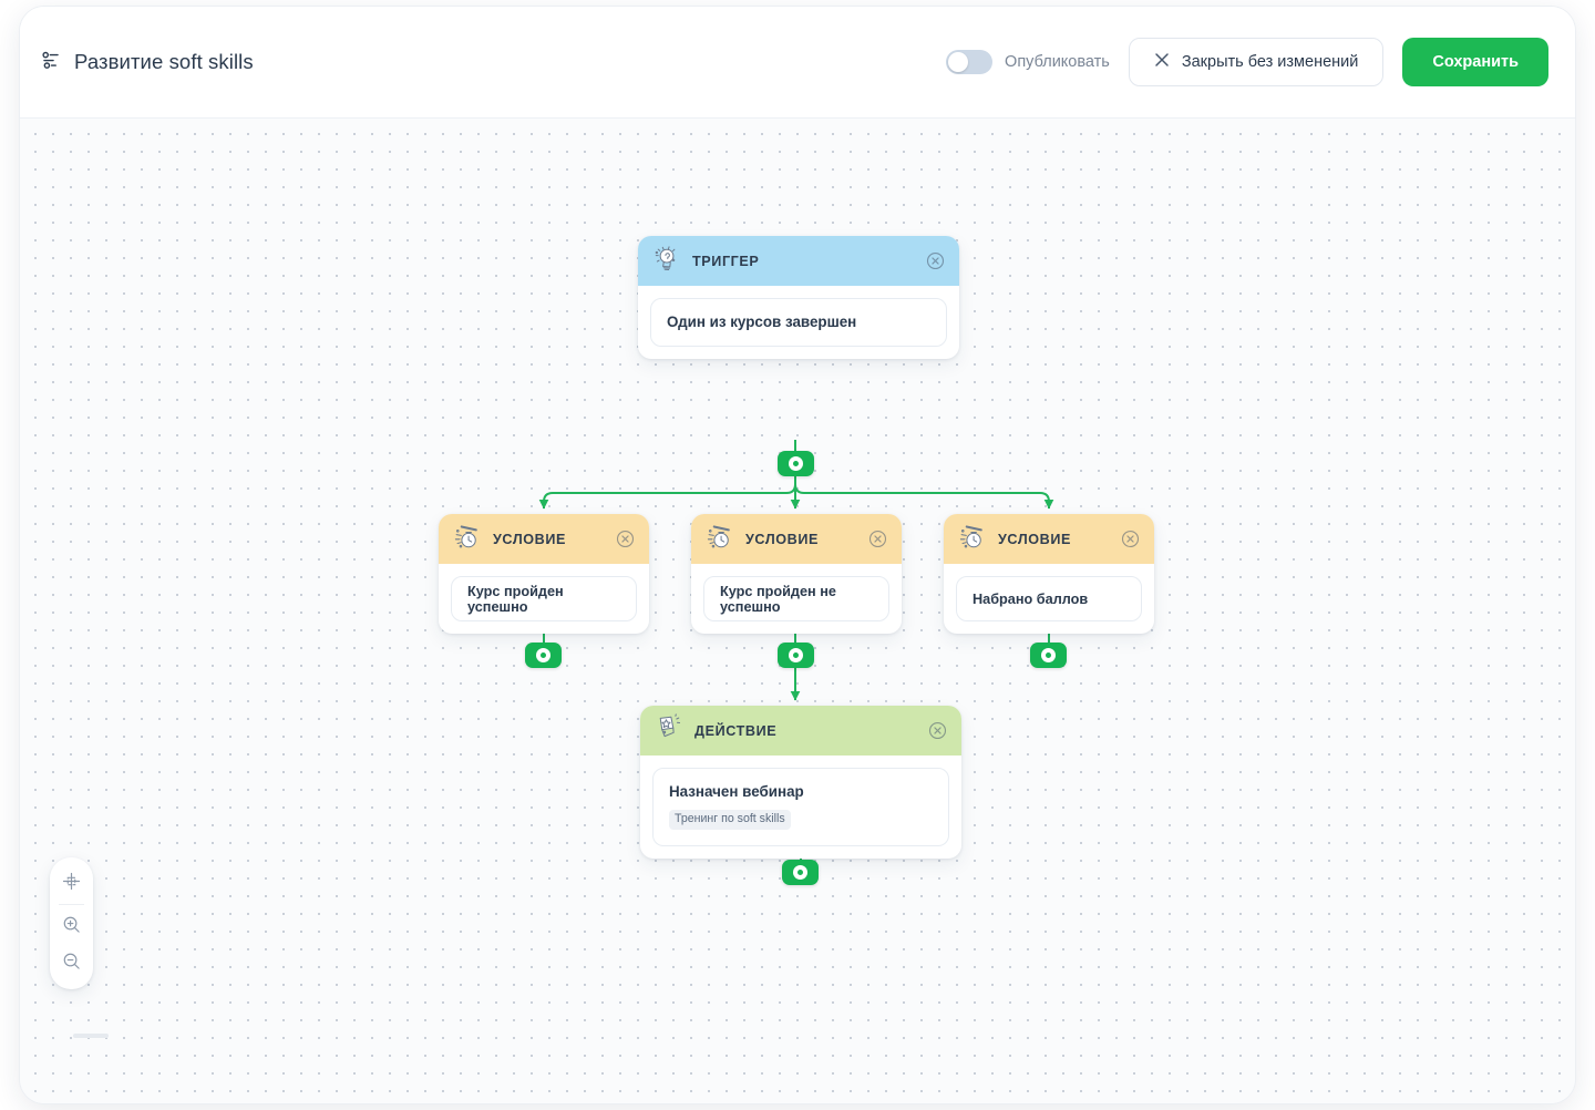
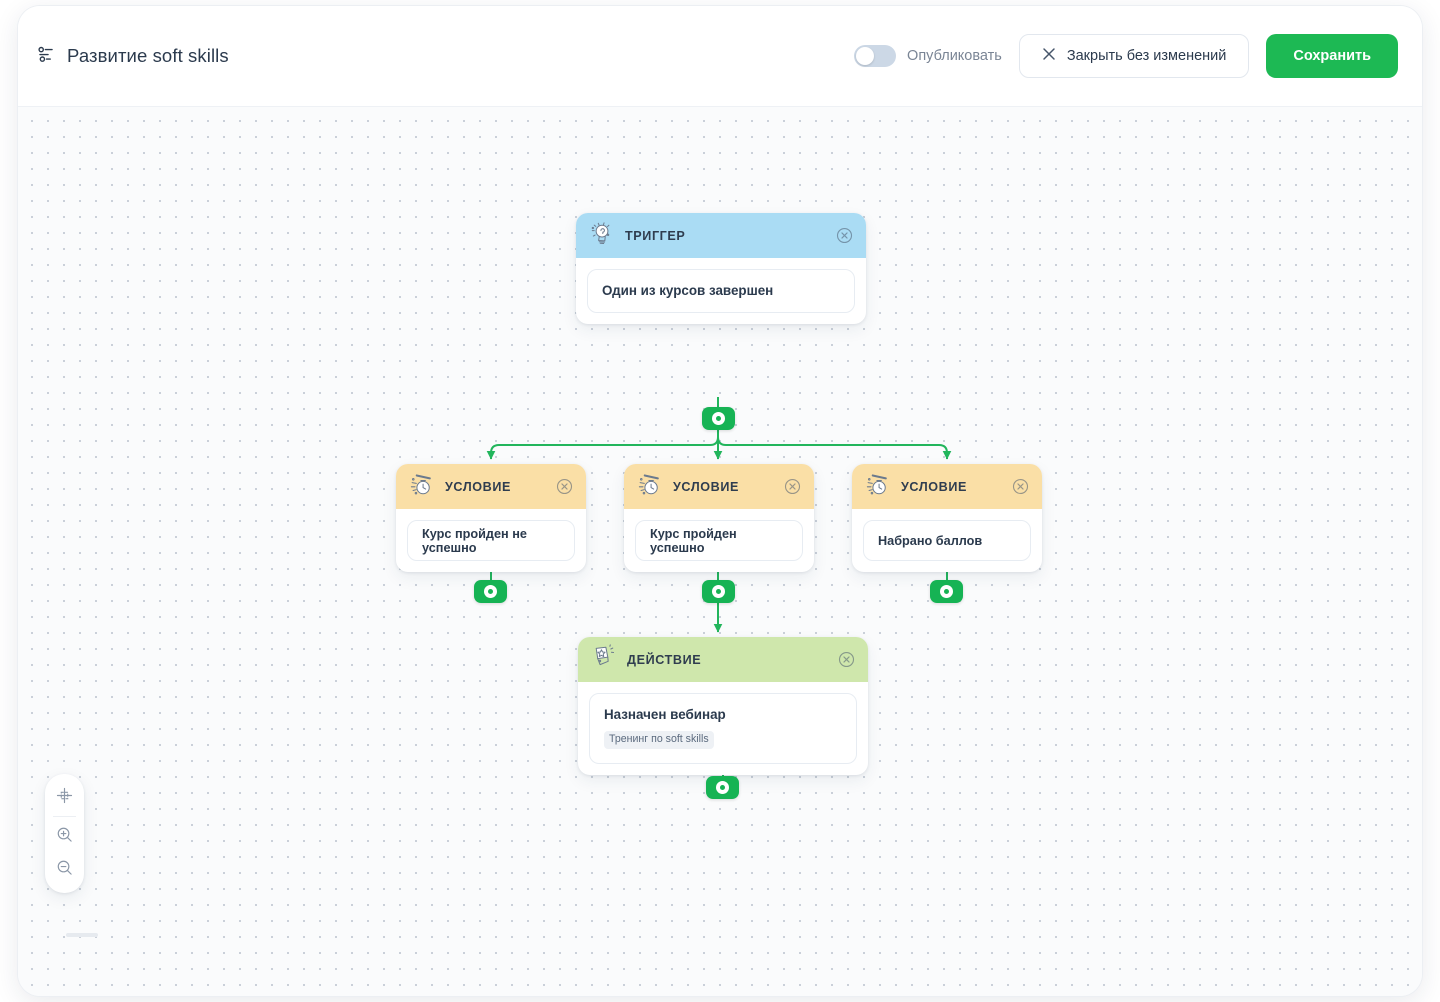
  Развитие soft skills
  Опубликовать
  Закрыть без изменений
  Сохранить
  ТРИГГЕР
  Один из курсов завершен
  УСЛОВИЕ
- Курс пройден успешно
+ Курс пройден не успешно
  УСЛОВИЕ
- Курс пройден не успешно
+ Курс пройден успешно
  УСЛОВИЕ
  Набрано баллов
  ДЕЙСТВИЕ
  Назначен вебинар
  Тренинг по soft skills
